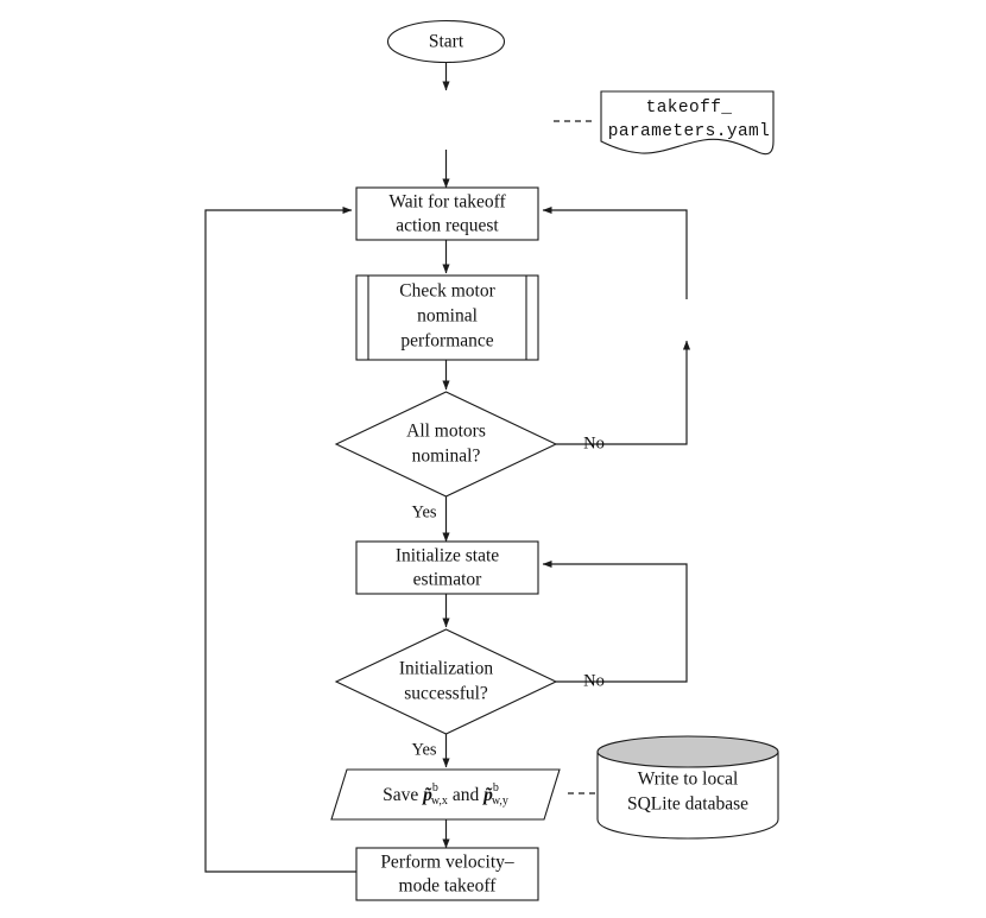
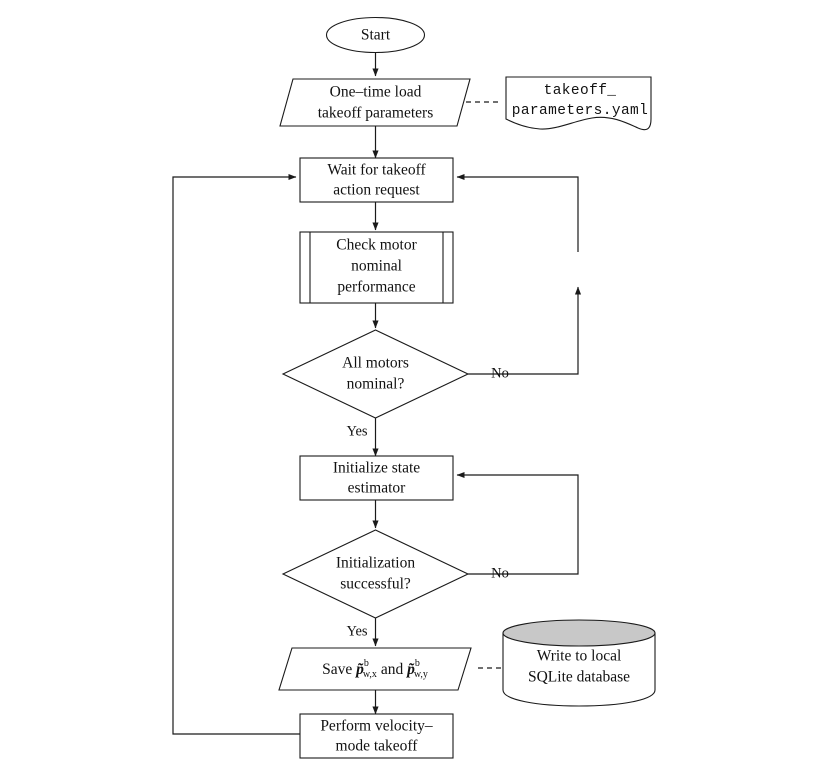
  Start
+ One–time load
+ takeoff parameters
  takeoff_
  parameters.yaml
  Wait for takeoff
  action request
  Check motor
  nominal
  performance
  All motors
  nominal?
  No
  Yes
  Initialize state
  estimator
  Initialization
  successful?
  No
  Yes
  Save p̃b w,x and p̃b w,y
  Write to local
  SQLite database
  Perform velocity–
  mode takeoff
